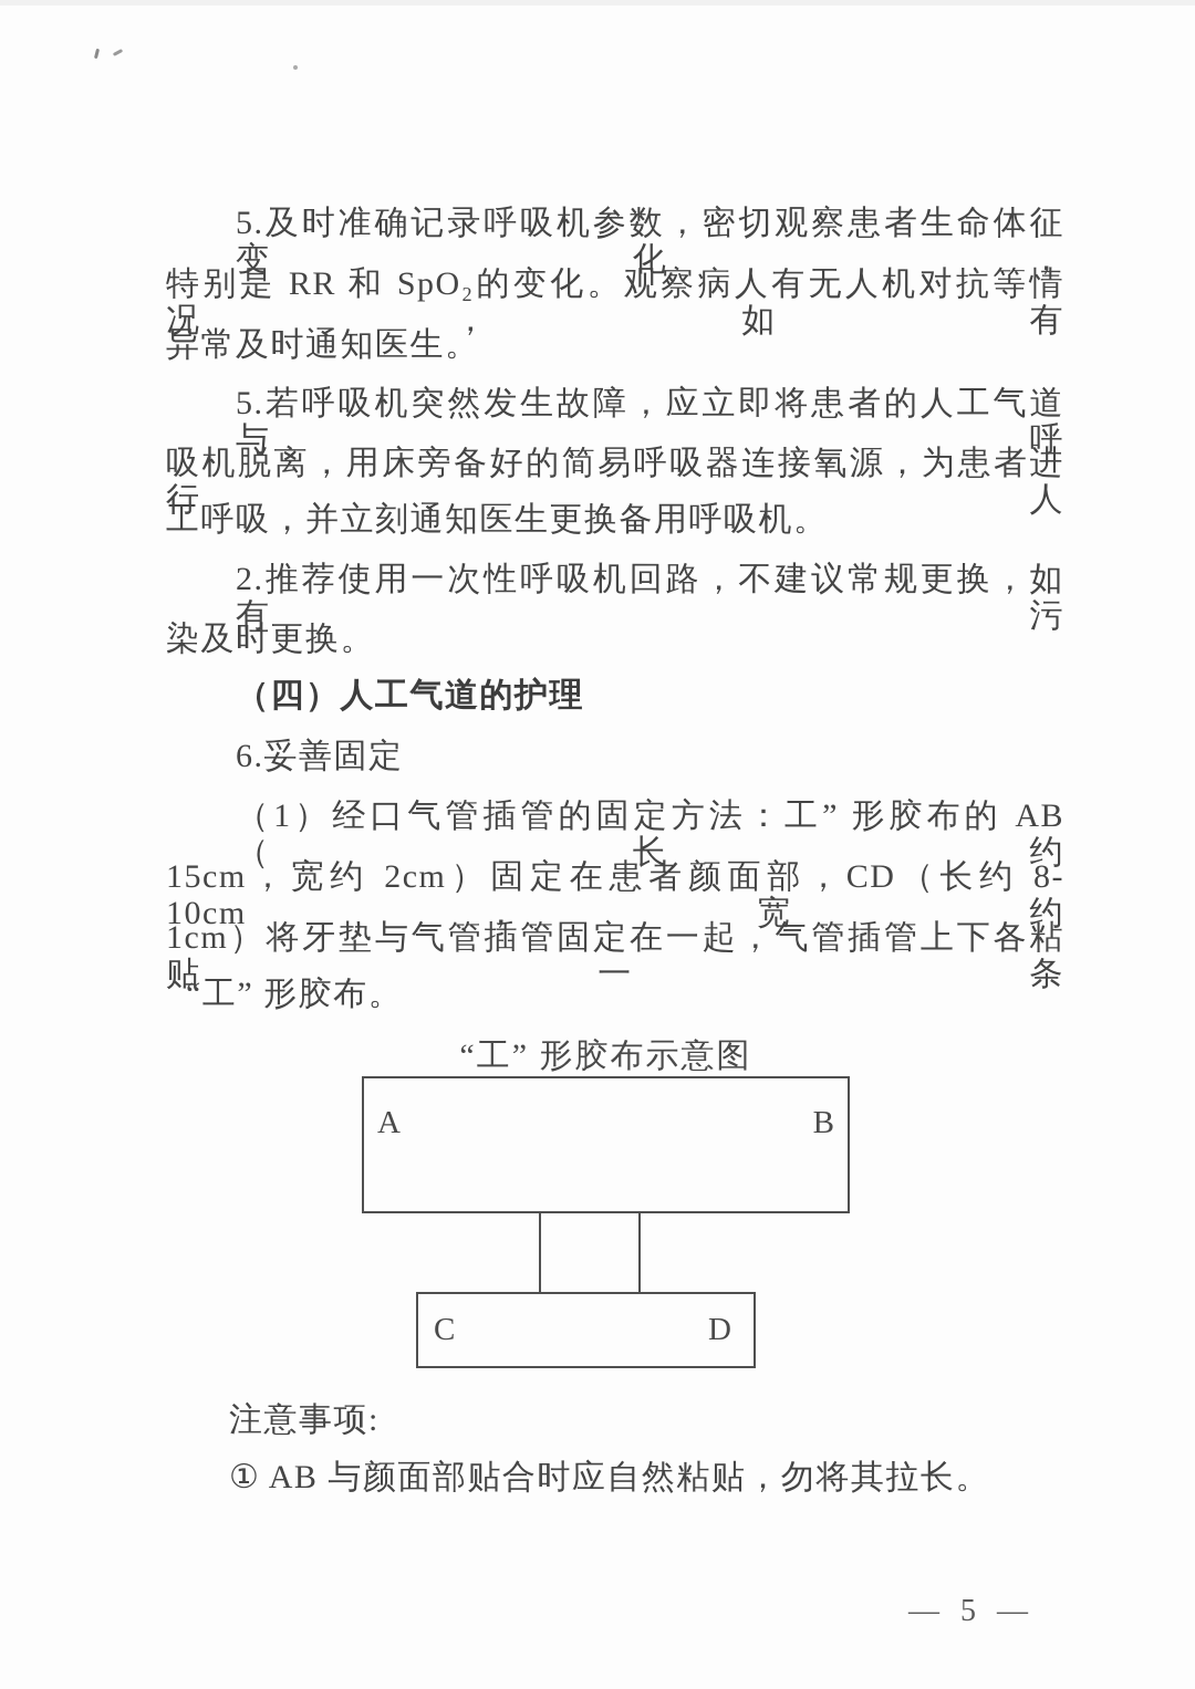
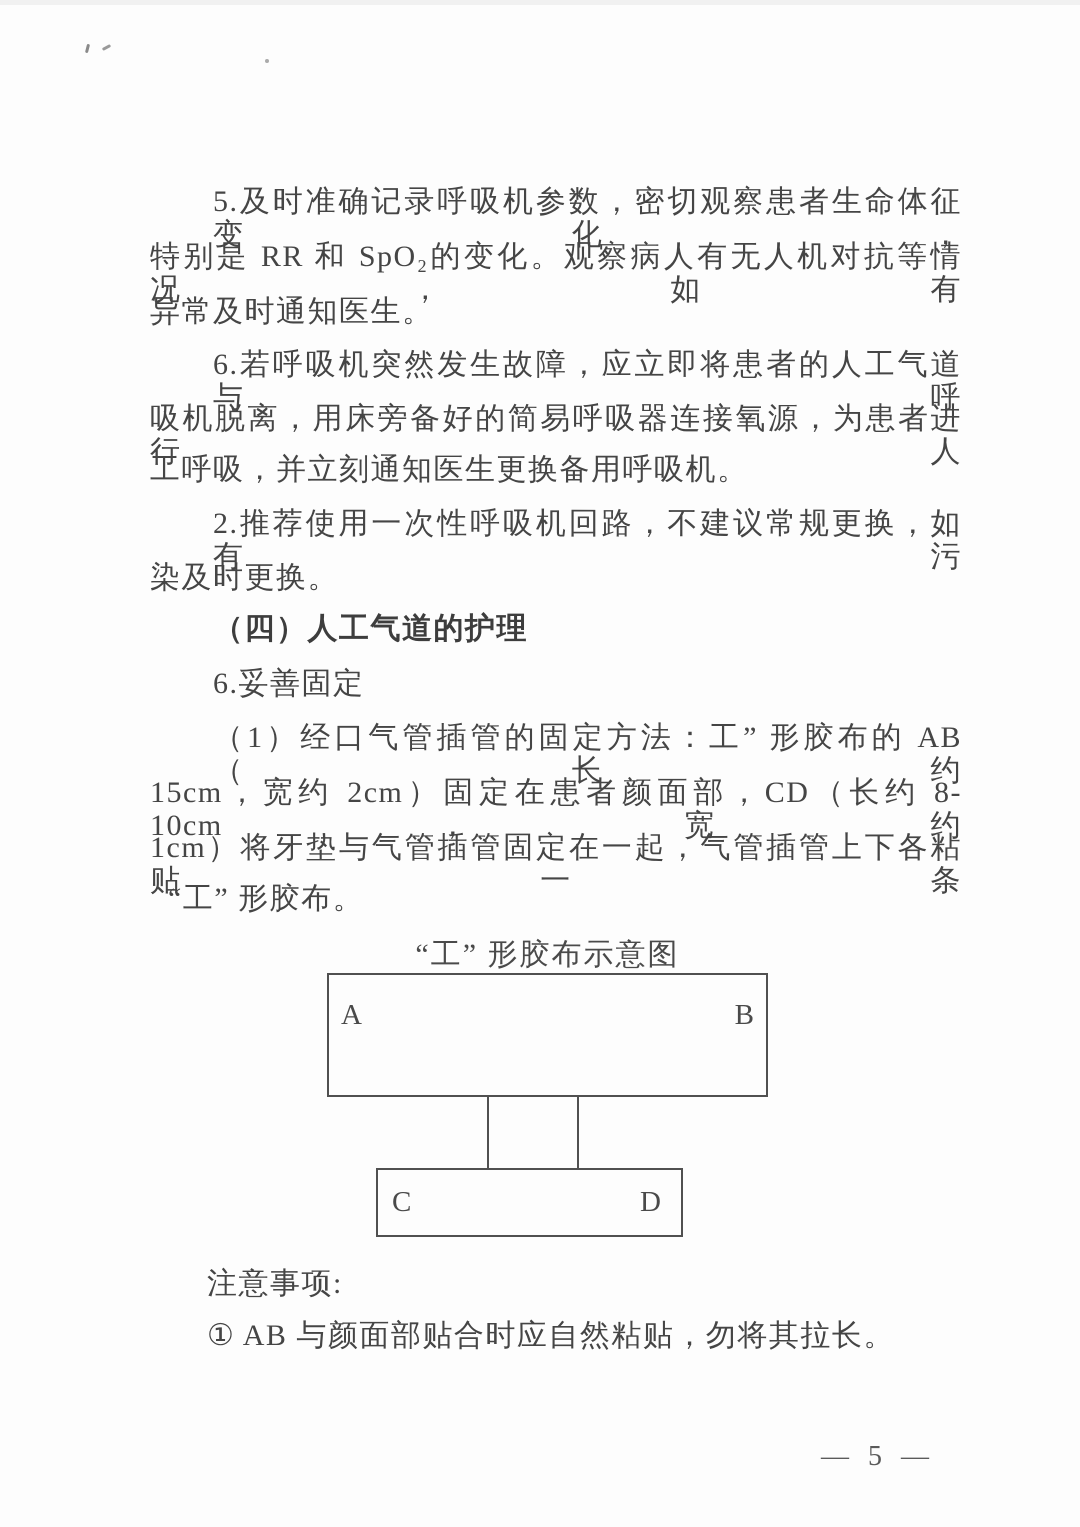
  5.及时准确记录呼吸机参数，密切观察患者生命体征变化，
  特别是 RR 和 SpO₂的变化。观察病人有无人机对抗等情况，如有
  异常及时通知医生。
- 5.若呼吸机突然发生故障，应立即将患者的人工气道与呼
+ 6.若呼吸机突然发生故障，应立即将患者的人工气道与呼
  吸机脱离，用床旁备好的简易呼吸器连接氧源，为患者进行人
  工呼吸，并立刻通知医生更换备用呼吸机。
  2.推荐使用一次性呼吸机回路，不建议常规更换，如有污
  染及时更换。
  （四）人工气道的护理
  6.妥善固定
  （1）经口气管插管的固定方法：工” 形胶布的 AB（长约
  15cm，宽约 2cm）固定在患者颜面部，CD（长约 8-10cm，宽约
  1cm）将牙垫与气管插管固定在一起，气管插管上下各粘贴一条
  “工” 形胶布。
  “工” 形胶布示意图
  A
  B
  C
  D
  注意事项:
  ① AB 与颜面部贴合时应自然粘贴，勿将其拉长。
  — 5 —
